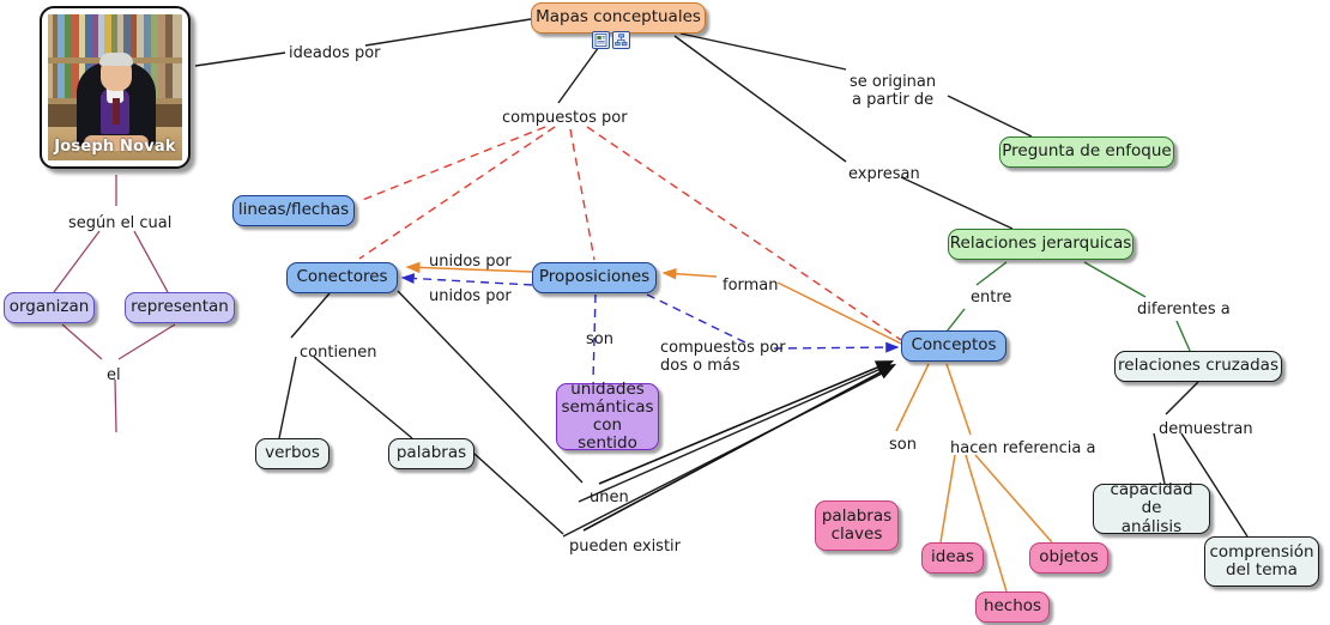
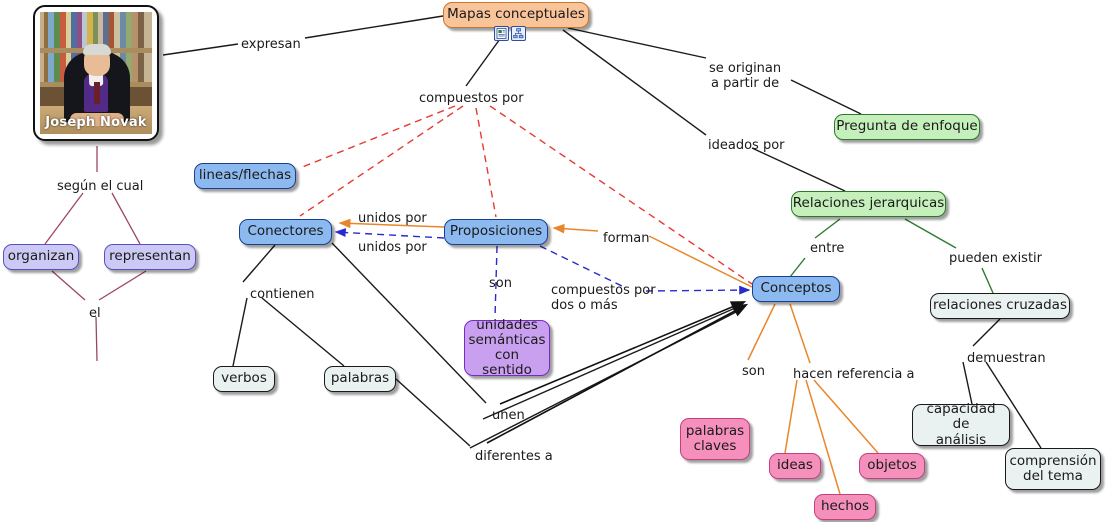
  Joseph Novak
  Mapas conceptuales
  Pregunta de enfoque
  Relaciones jerarquicas
  lineas/flechas
  Conectores
  Proposiciones
  Conceptos
  unidades
  semánticas
  con sentido
  organizan
  representan
  verbos
  palabras
  relaciones cruzadas
  capacidad de
  análisis
  comprensión
  del tema
  palabras
  claves
  ideas
  objetos
  hechos
- ideados por
+ expresan
  compuestos por
  se originan
  a partir de
- expresan
+ ideados por
  según el cual
  unidos por
  unidos por
  forman
  entre
- diferentes a
+ pueden existir
  el
  contienen
  son
  compuestos por
  dos o más
  demuestran
  son
  hacen referencia a
  unen
- pueden existir
+ diferentes a
